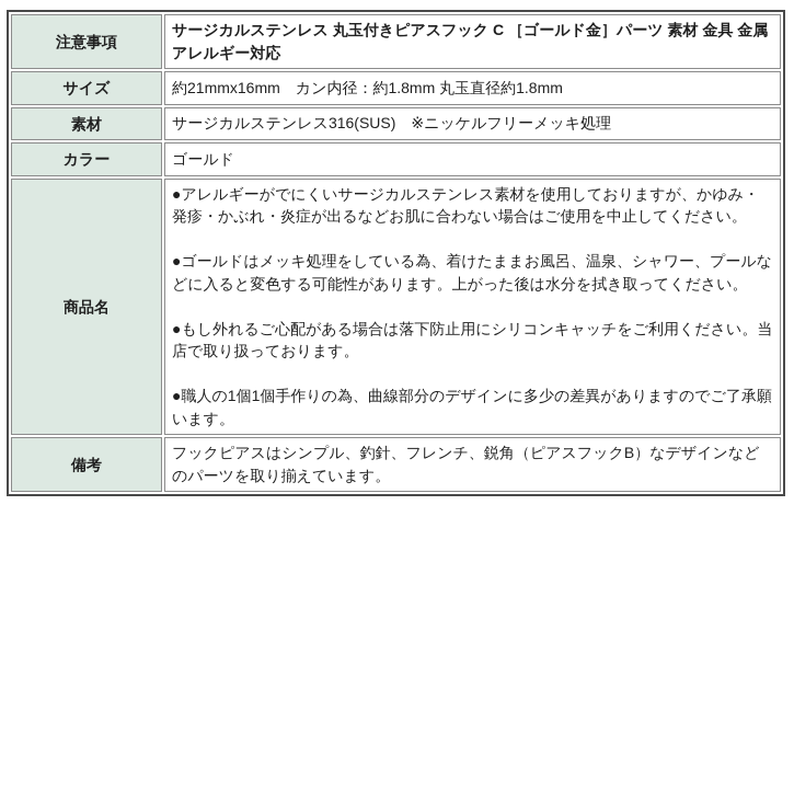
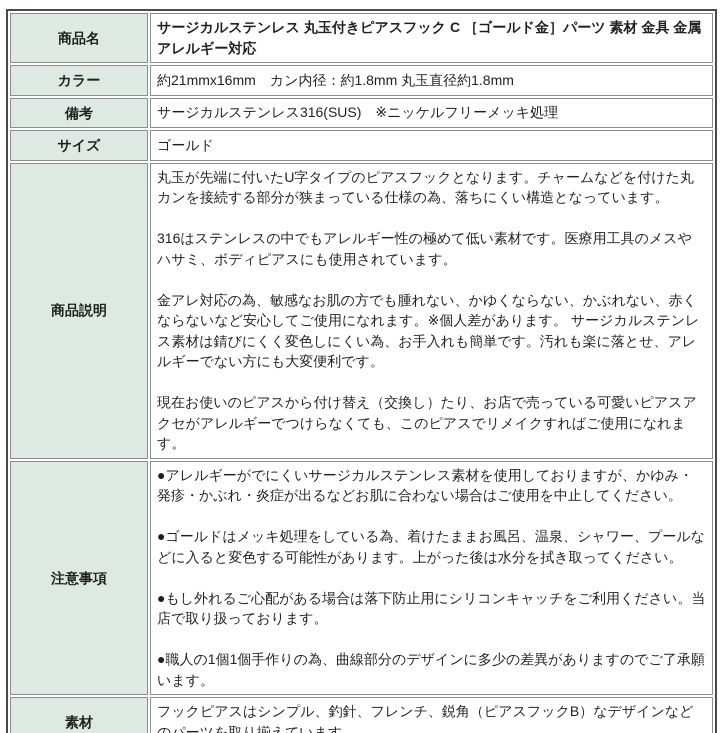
- 注意事項	サージカルステンレス 丸玉付きピアスフック C ［ゴールド金］パーツ 素材 金具 金属アレルギー対応
+ 商品名	サージカルステンレス 丸玉付きピアスフック C ［ゴールド金］パーツ 素材 金具 金属アレルギー対応
- サイズ	約21mmx16mm カン内径：約1.8mm 丸玉直径約1.8mm
+ カラー	約21mmx16mm カン内径：約1.8mm 丸玉直径約1.8mm
- 素材	サージカルステンレス316(SUS) ※ニッケルフリーメッキ処理
+ 備考	サージカルステンレス316(SUS) ※ニッケルフリーメッキ処理
- カラー	ゴールド
+ サイズ	ゴールド
+ 商品説明	丸玉が先端に付いたU字タイプのピアスフックとなります。チャームなどを付けた丸カンを接続する部分が狭まっている仕様の為、落ちにくい構造となっています。 316はステンレスの中でもアレルギー性の極めて低い素材です。医療用工具のメスやハサミ、ボディピアスにも使用されています。 金アレ対応の為、敏感なお肌の方でも腫れない、かゆくならない、かぶれない、赤くならないなど安心してご使用になれます。※個人差があります。 サージカルステンレス素材は錆びにくく変色しにくい為、お手入れも簡単です。汚れも楽に落とせ、アレルギーでない方にも大変便利です。 現在お使いのピアスから付け替え（交換し）たり、お店で売っている可愛いピアスアクセがアレルギーでつけらなくても、このピアスでリメイクすればご使用になれます。
- 商品名	●アレルギーがでにくいサージカルステンレス素材を使用しておりますが、かゆみ・発疹・かぶれ・炎症が出るなどお肌に合わない場合はご使用を中止してください。 ●ゴールドはメッキ処理をしている為、着けたままお風呂、温泉、シャワー、プールなどに入ると変色する可能性があります。上がった後は水分を拭き取ってください。 ●もし外れるご心配がある場合は落下防止用にシリコンキャッチをご利用ください。当店で取り扱っております。 ●職人の1個1個手作りの為、曲線部分のデザインに多少の差異がありますのでご了承願います。
+ 注意事項	●アレルギーがでにくいサージカルステンレス素材を使用しておりますが、かゆみ・発疹・かぶれ・炎症が出るなどお肌に合わない場合はご使用を中止してください。 ●ゴールドはメッキ処理をしている為、着けたままお風呂、温泉、シャワー、プールなどに入ると変色する可能性があります。上がった後は水分を拭き取ってください。 ●もし外れるご心配がある場合は落下防止用にシリコンキャッチをご利用ください。当店で取り扱っております。 ●職人の1個1個手作りの為、曲線部分のデザインに多少の差異がありますのでご了承願います。
- 備考	フックピアスはシンプル、釣針、フレンチ、鋭角（ピアスフックB）なデザインなどのパーツを取り揃えています。
+ 素材	フックピアスはシンプル、釣針、フレンチ、鋭角（ピアスフックB）なデザインなどのパーツを取り揃えています。
